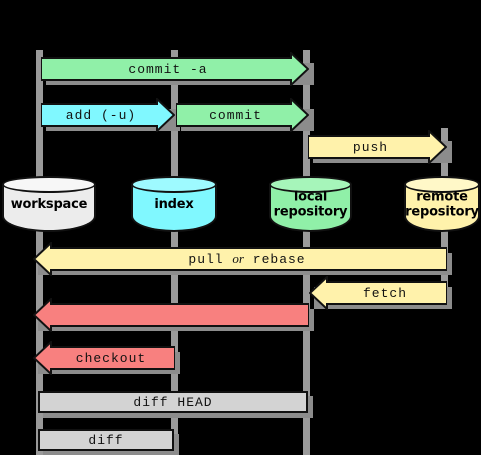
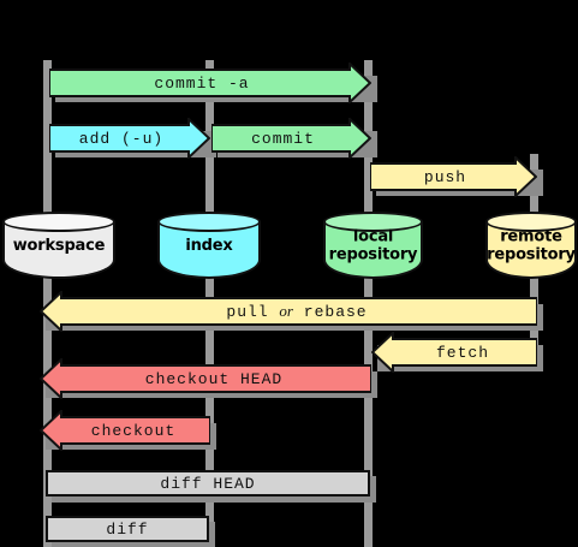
  commit -a
  add (-u)
  commit
  push
  workspace
  index
  local
  repository
  remote
  repository
  pull or rebase
  fetch
+ checkout HEAD
  checkout
  diff HEAD
  diff
